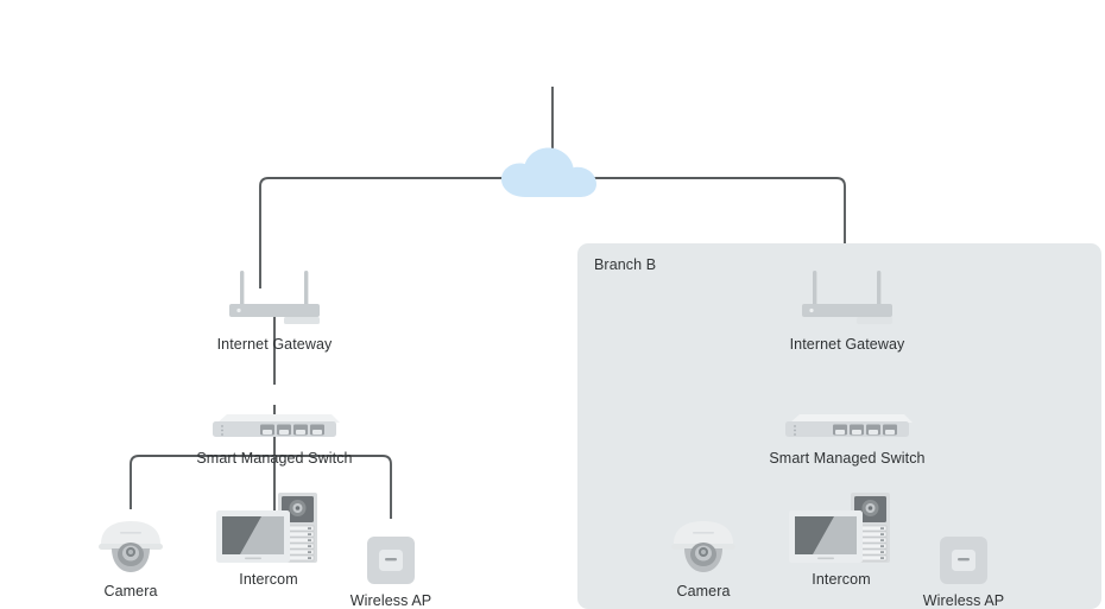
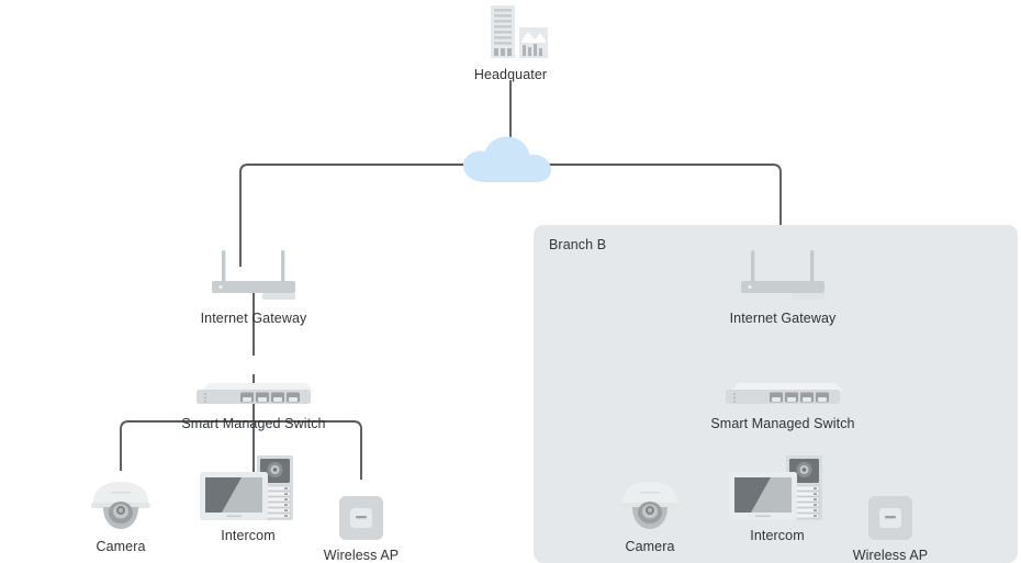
+ Headquater
  Branch B
  Internet Gateway
  Smart Managed Switch
  Camera
  Intercom
  Wireless AP
  Internet Gateway
  Smart Managed Switch
  Camera
  Intercom
  Wireless AP
